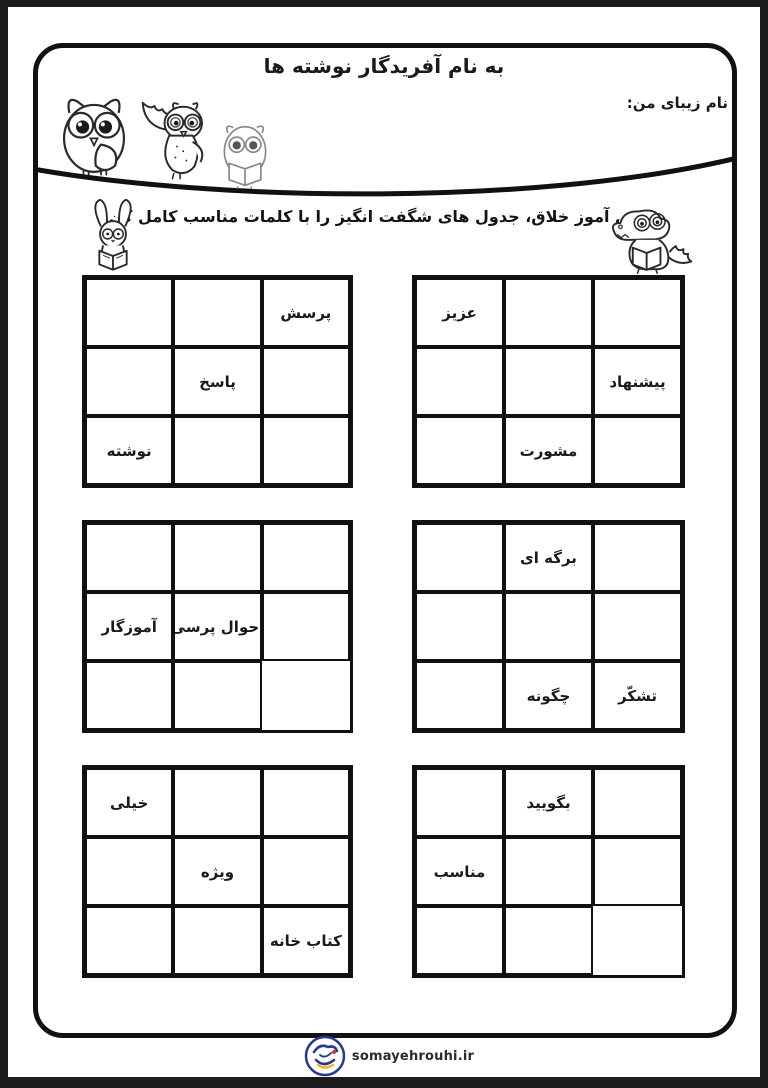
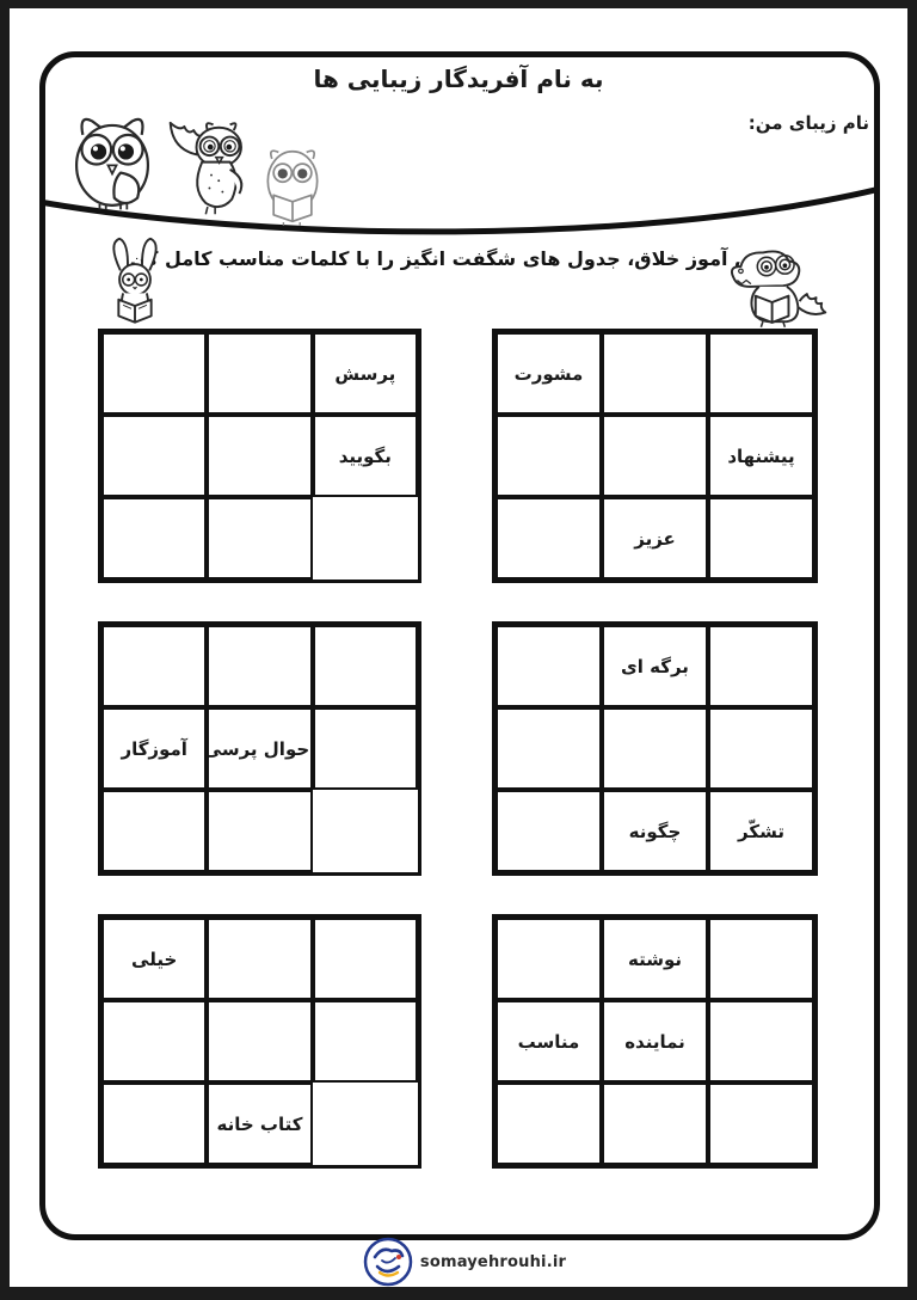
- به نام آفریدگار نوشته ها
+ به نام آفریدگار زیبایی ها
  نام زیبای من:
  آموز خلاق، جدول های شگفت انگیز را با کلمات مناسب کاملن
  پرسش
- پاسخ
- نوشته
+ بگویید
- عزیز
+ مشورت
  پیشنهاد
- مشورت
+ عزیز
  آموزگار
  حوال پرسی
  برگه ای
  چگونه
  تشکّر
  خیلی
- ویژه
  کتاب خانه
- بگویید
+ نوشته
  مناسب
+ نماینده
  somayehrouhi.ir
